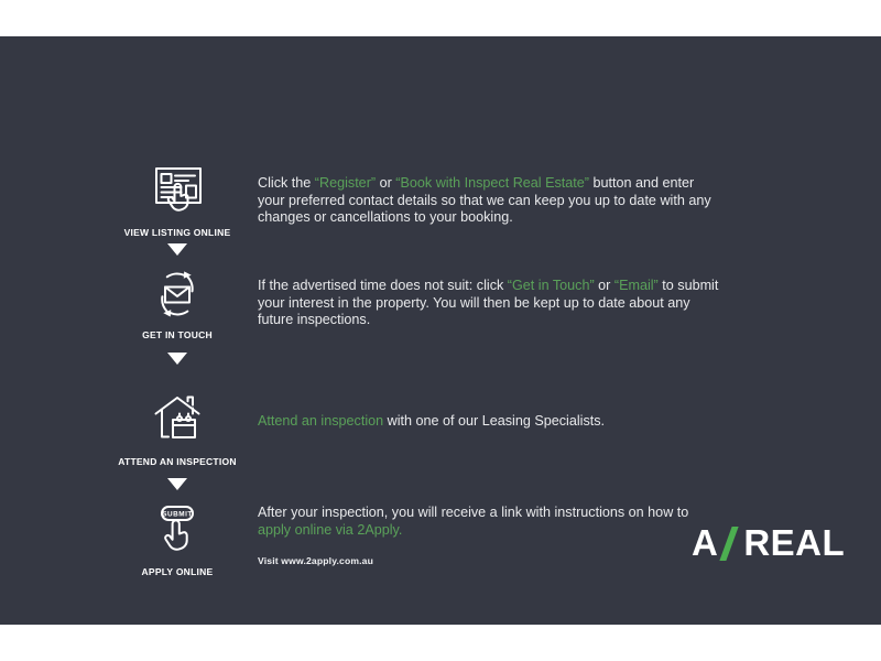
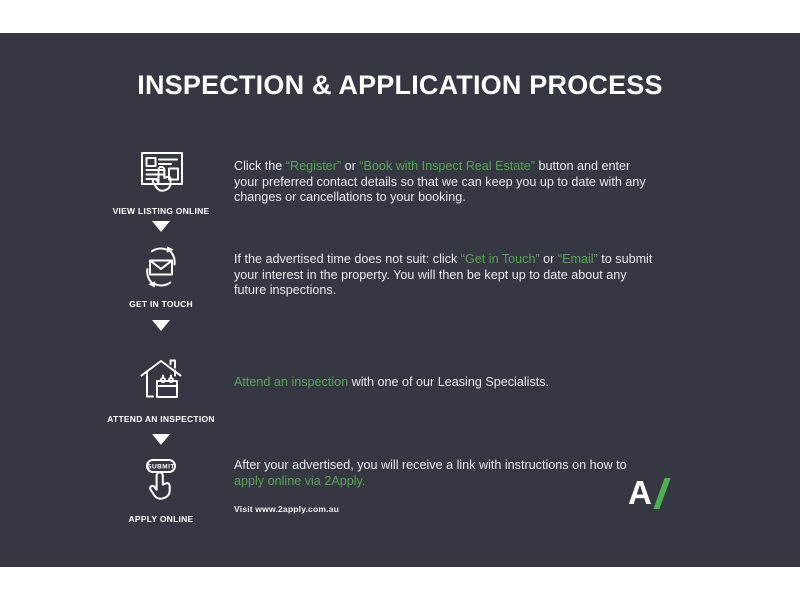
+ INSPECTION & APPLICATION PROCESS
  VIEW LISTING ONLINE
  Click the “Register” or “Book with Inspect Real Estate” button and enter your preferred contact details so that we can keep you up to date with any changes or cancellations to your booking.
  GET IN TOUCH
  If the advertised time does not suit: click “Get in Touch” or “Email” to submit your interest in the property. You will then be kept up to date about any future inspections.
  ATTEND AN INSPECTION
  Attend an inspection with one of our Leasing Specialists.
  APPLY ONLINE
- After your inspection, you will receive a link with instructions on how to apply online via 2Apply.
+ After your advertised, you will receive a link with instructions on how to apply online via 2Apply.
  Visit www.2apply.com.au
  A
- REAL
